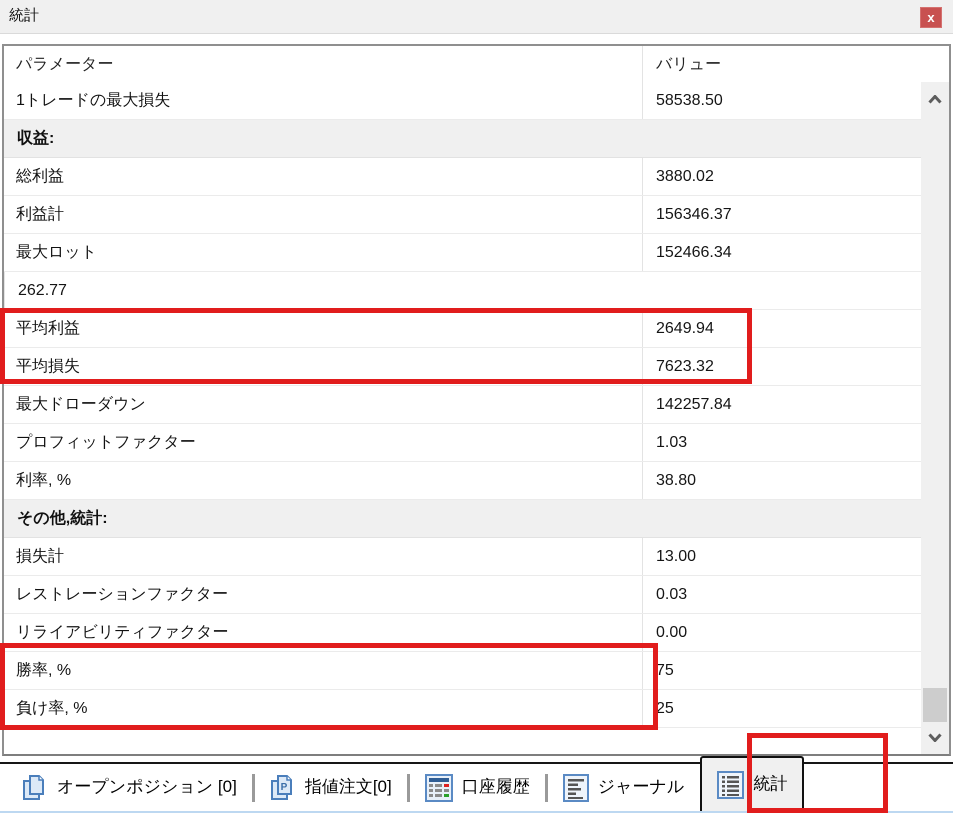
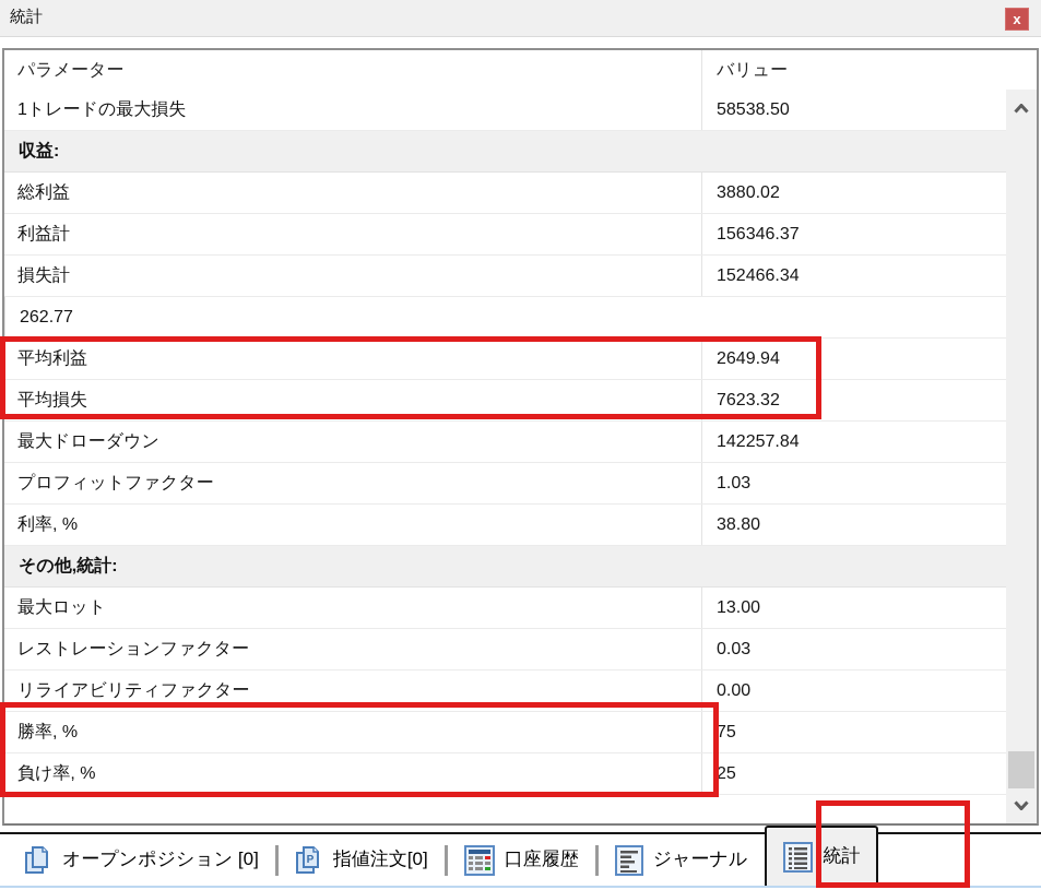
  統計
  x
  パラメーター
  バリュー
  1トレードの最大損失
  58538.50
  収益:
  総利益
  3880.02
  利益計
  156346.37
- 最大ロット
+ 損失計
  152466.34
  262.77
  平均利益
  2649.94
  平均損失
  7623.32
  最大ドローダウン
  142257.84
  プロフィットファクター
  1.03
  利率, %
  38.80
  その他,統計:
- 損失計
+ 最大ロット
  13.00
  レストレーションファクター
  0.03
  リライアビリティファクター
  0.00
  勝率, %
  75
  負け率, %
  25
  オープンポジション [0]
  P
  指値注文[0]
  口座履歴
  ジャーナル
  統計
